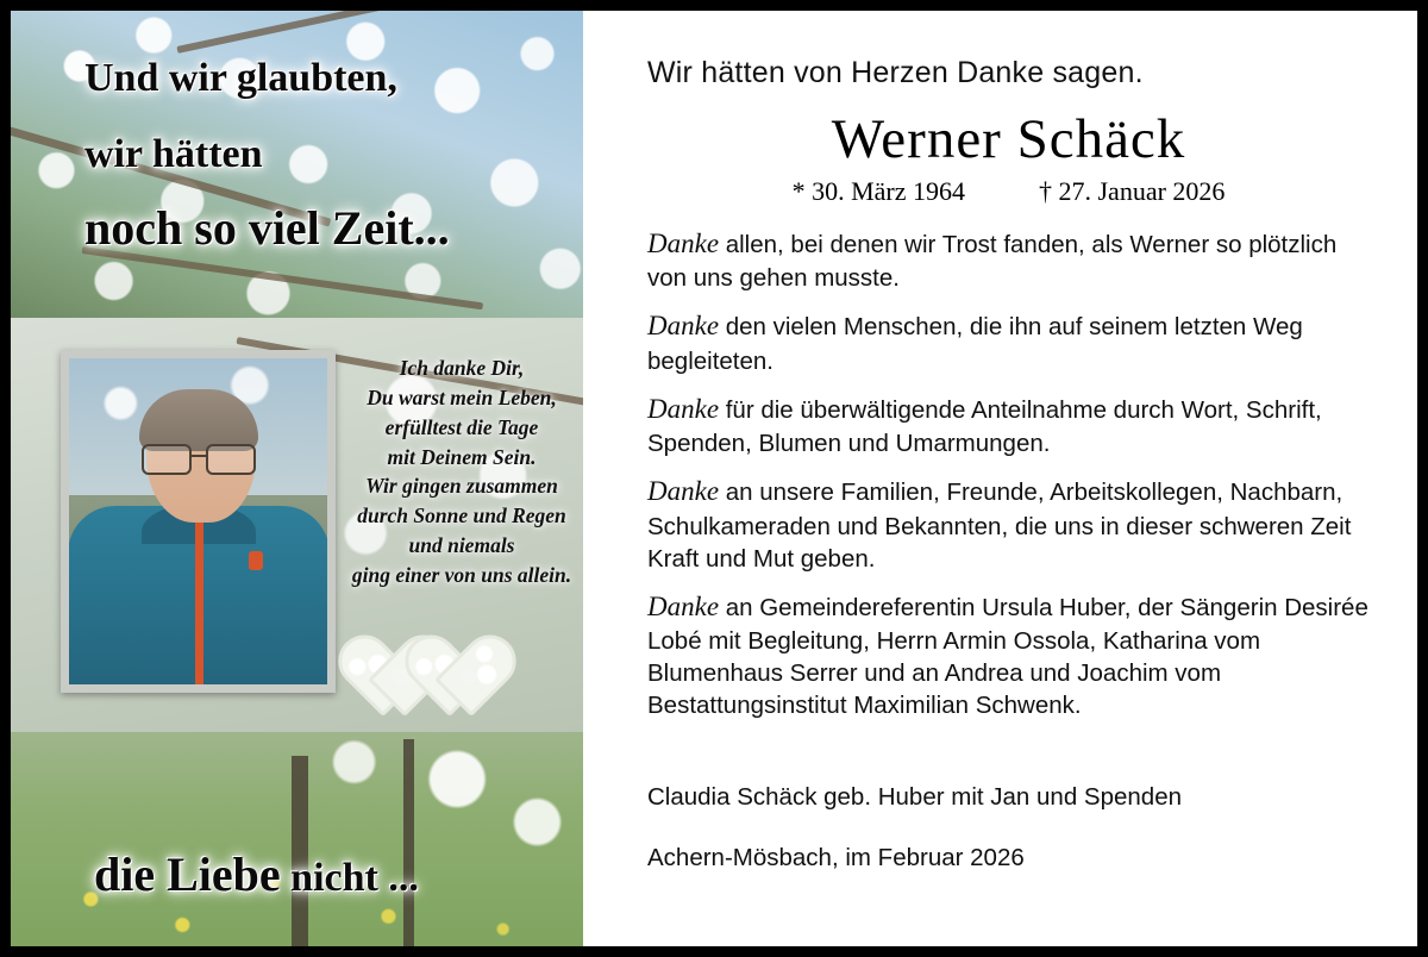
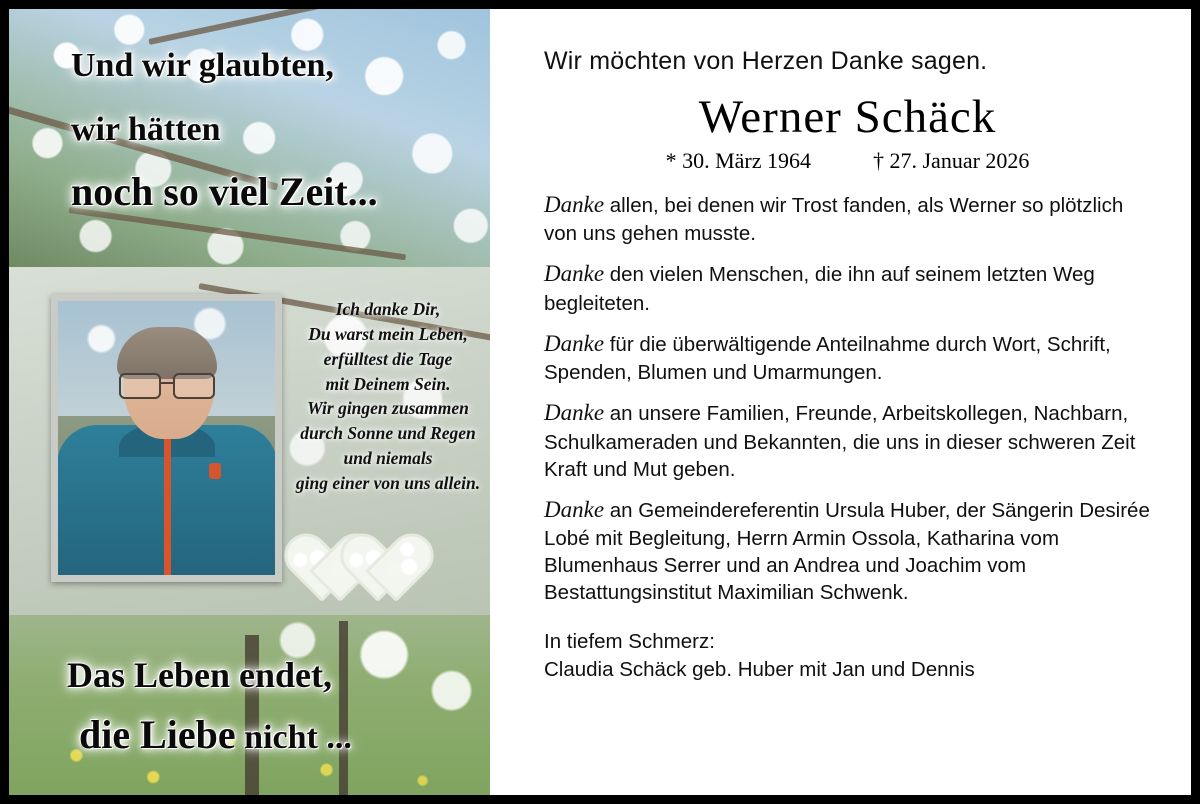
  Und wir glaubten,
  wir hätten
  noch so viel Zeit...
  Ich danke Dir,
  Du warst mein Leben,
  erfülltest die Tage
  mit Deinem Sein.
  Wir gingen zusammen
  durch Sonne und Regen
  und niemals
  ging einer von uns allein.
+ Das Leben endet,
  die Liebe nicht ...
- Wir hätten von Herzen Danke sagen.
+ Wir möchten von Herzen Danke sagen.
  Werner Schäck
  * 30. März 1964
  † 27. Januar 2026
  Danke allen, bei denen wir Trost fanden, als Werner so plötzlich von uns gehen musste.
  Danke den vielen Menschen, die ihn auf seinem letzten Weg begleiteten.
  Danke für die überwältigende Anteilnahme durch Wort, Schrift, Spenden, Blumen und Umarmungen.
  Danke an unsere Familien, Freunde, Arbeitskollegen, Nachbarn, Schulkameraden und Bekannten, die uns in dieser schweren Zeit Kraft und Mut geben.
  Danke an Gemeindereferentin Ursula Huber, der Sängerin Desirée Lobé mit Begleitung, Herrn Armin Ossola, Katharina vom Blumenhaus Serrer und an Andrea und Joachim vom Bestattungsinstitut Maximilian Schwenk.
+ In tiefem Schmerz:
- Claudia Schäck geb. Huber mit Jan und Spenden
+ Claudia Schäck geb. Huber mit Jan und Dennis
- Achern-Mösbach, im Februar 2026
